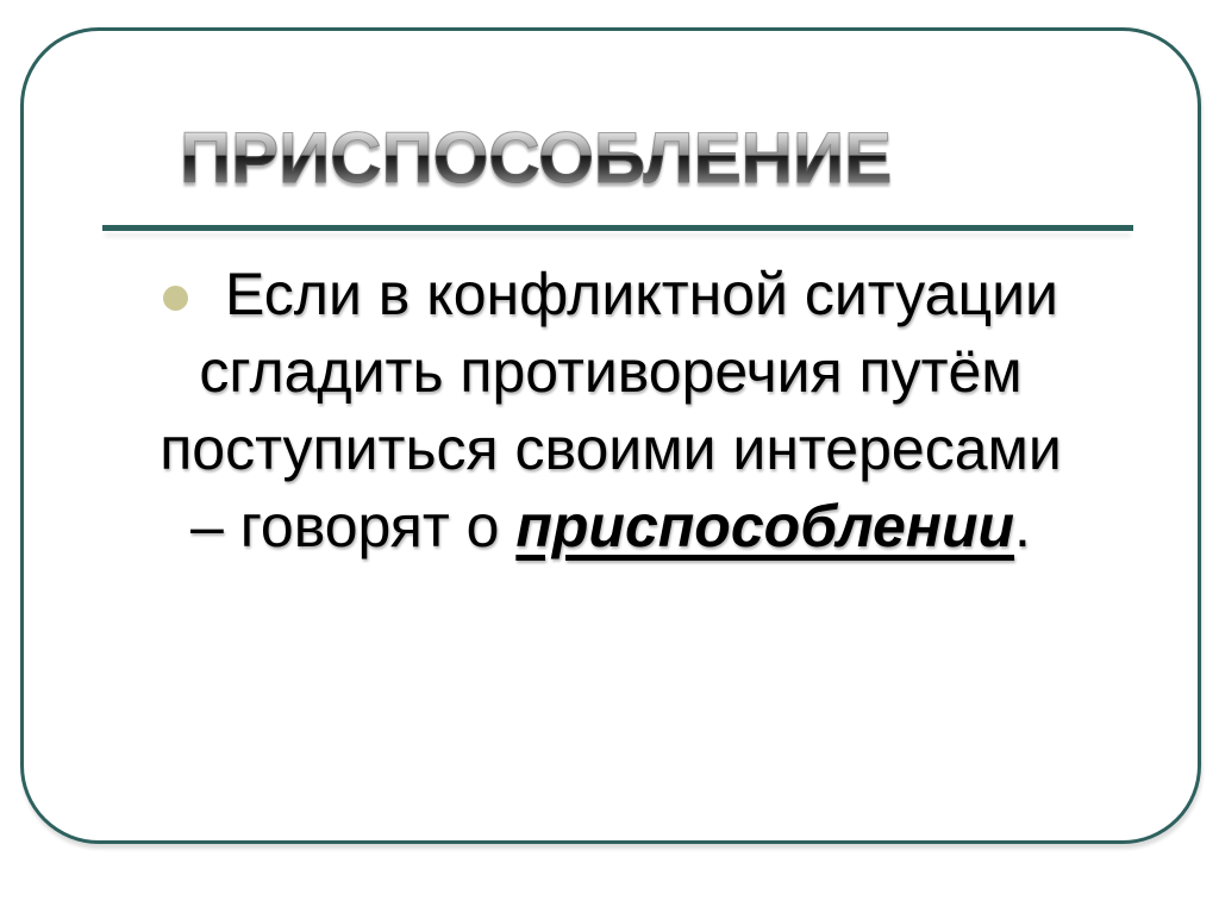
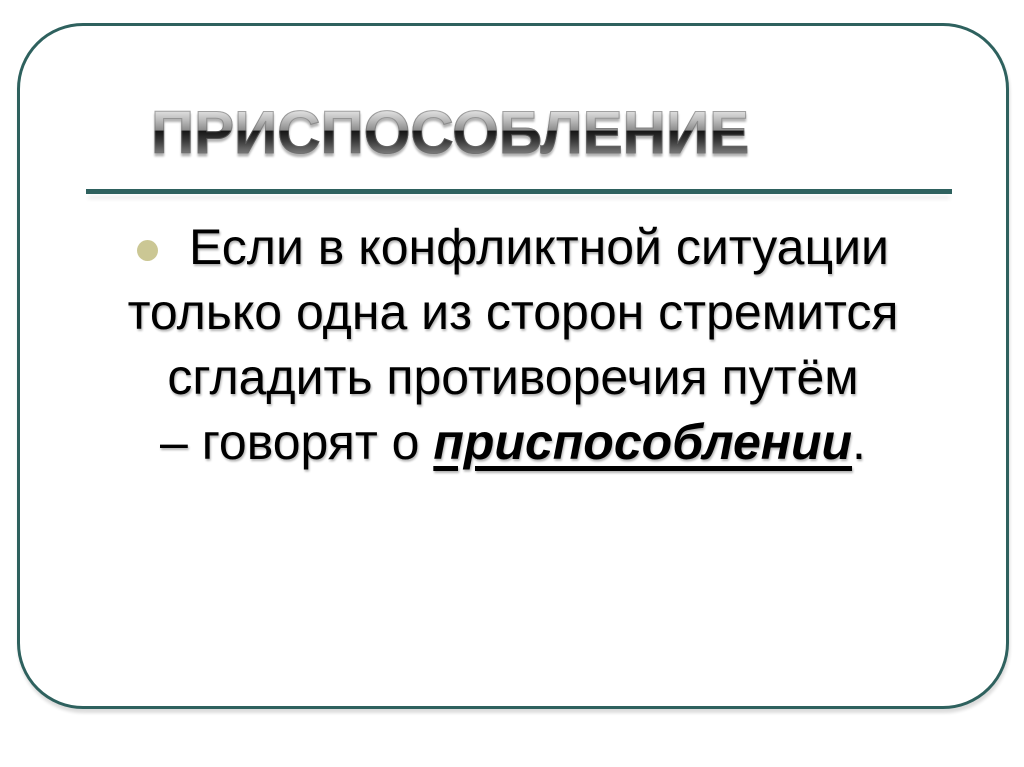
  ПРИСПОСОБЛЕНИЕ
  Если в конфликтной ситуации
+ только одна из сторон стремится
  сгладить противоречия путём
- поступиться своими интересами
  – говорят о приспособлении.
